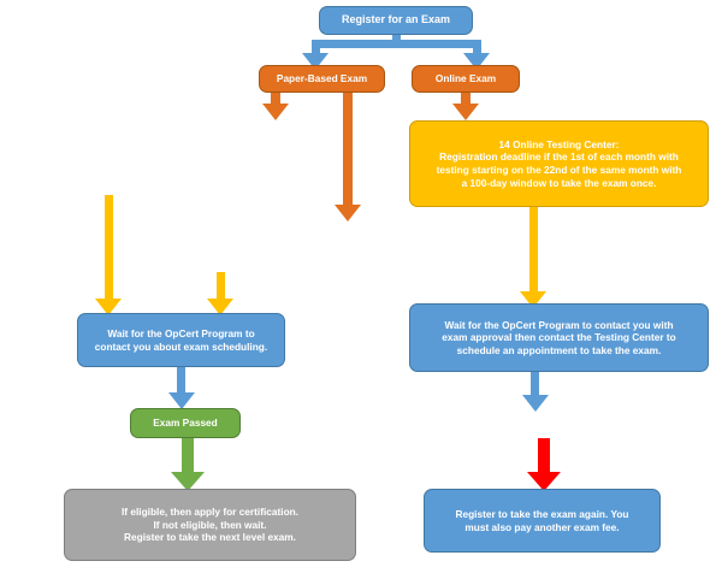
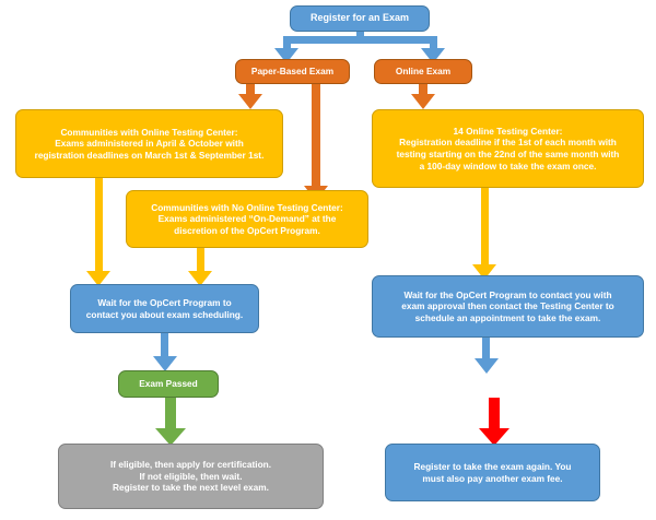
  Register for an Exam
  Paper-Based Exam
  Online Exam
+ Communities with Online Testing Center:
+ Exams administered in April & October with
+ registration deadlines on March 1st & September 1st.
+ Communities with No Online Testing Center:
+ Exams administered “On-Demand” at the
+ discretion of the OpCert Program.
  14 Online Testing Center:
  Registration deadline if the 1st of each month with
  testing starting on the 22nd of the same month with
  a 100-day window to take the exam once.
  Wait for the OpCert Program to
  contact you about exam scheduling.
  Wait for the OpCert Program to contact you with
  exam approval then contact the Testing Center to
  schedule an appointment to take the exam.
  Exam Passed
  If eligible, then apply for certification.
  If not eligible, then wait.
  Register to take the next level exam.
  Register to take the exam again. You
  must also pay another exam fee.
